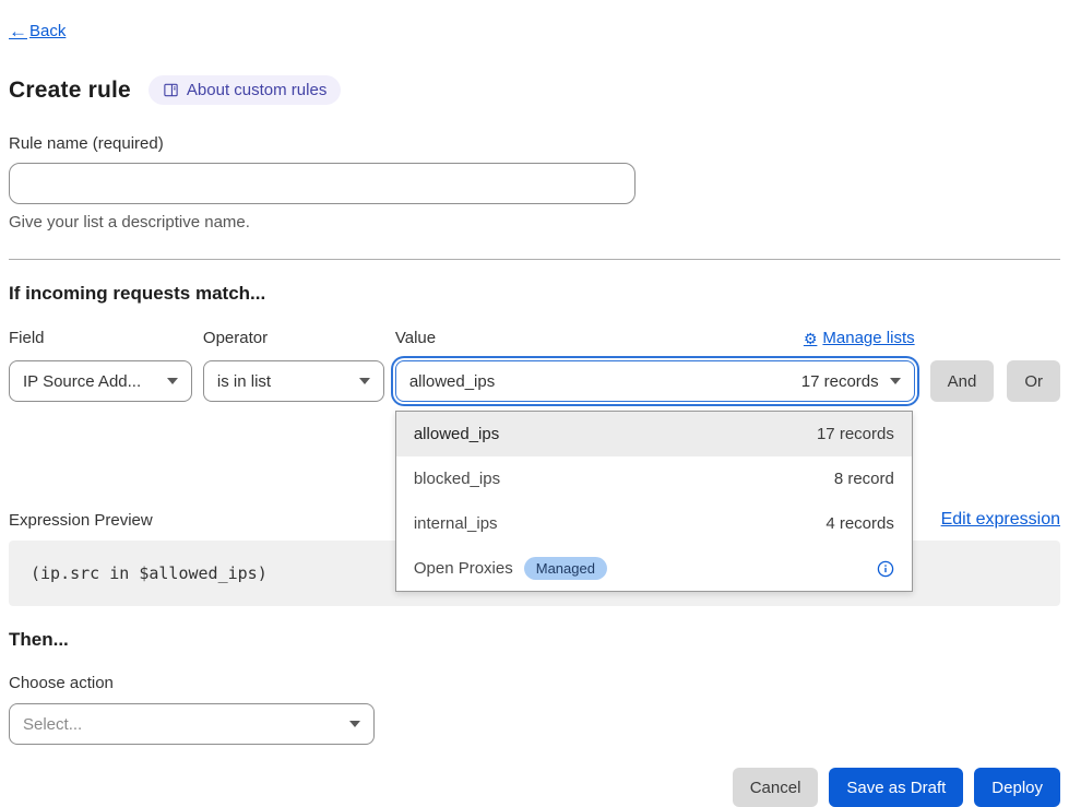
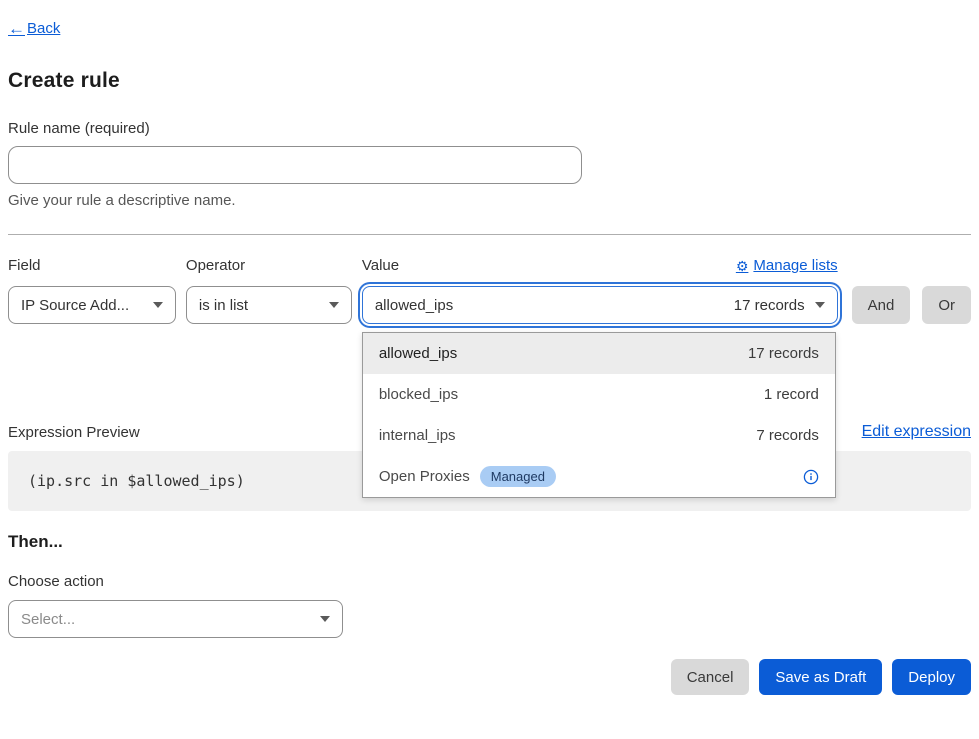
  ←
  Back
  Create rule
- About custom rules
  Rule name (required)
- Give your list a descriptive name.
+ Give your rule a descriptive name.
- If incoming requests match...
  Field
  IP Source Add...
  Operator
  is in list
  Value
  ⚙
  Manage lists
  allowed_ips
  17 records
  allowed_ips
  17 records
  blocked_ips
- 8 record
+ 1 record
  internal_ips
- 4 records
+ 7 records
  Open Proxies
  Managed
  And
  Or
  Expression Preview
  Edit expression
  (ip.src in $allowed_ips)
  Then...
  Choose action
  Select...
  Cancel
  Save as Draft
  Deploy
